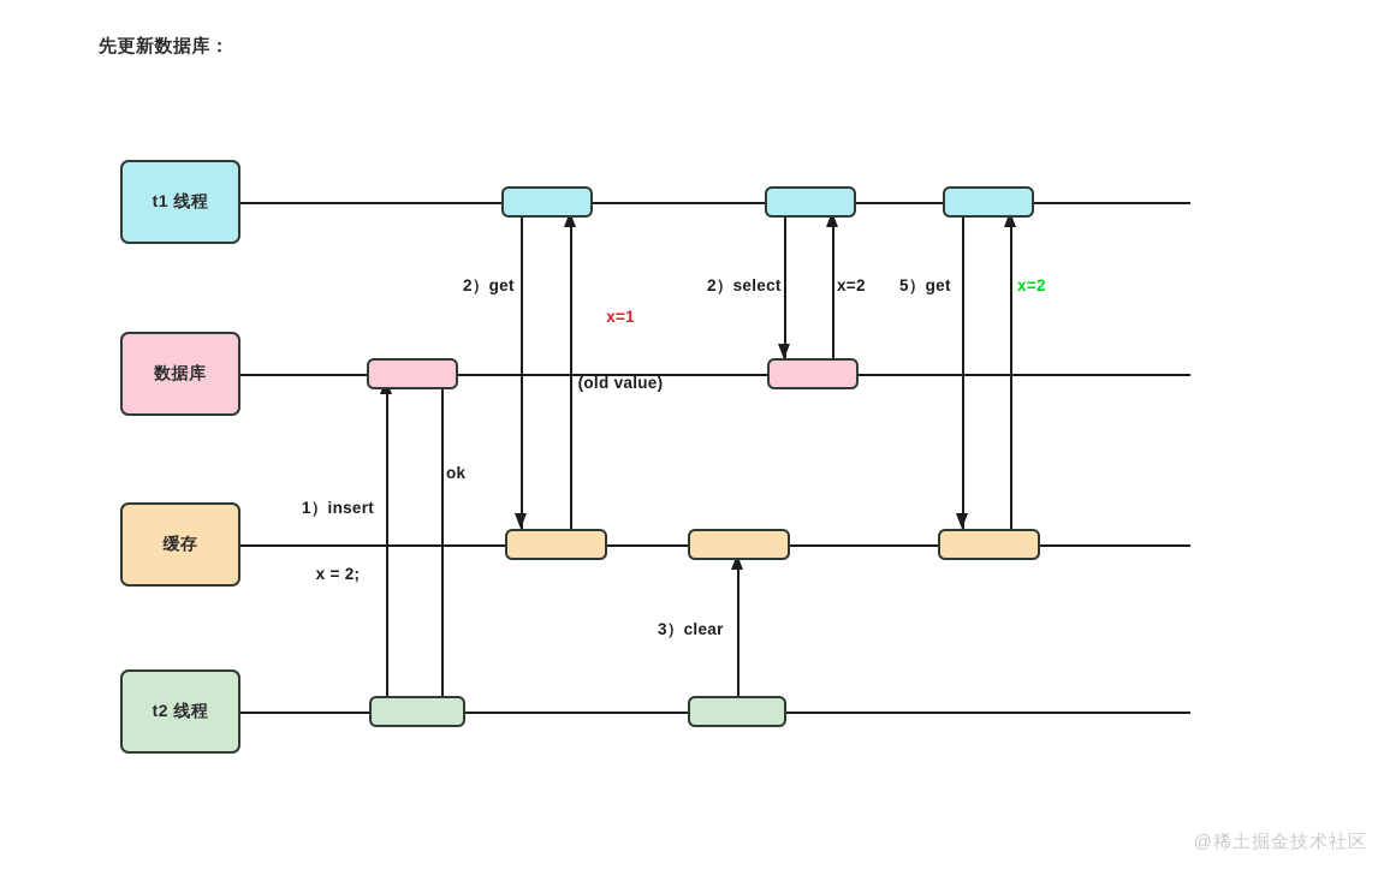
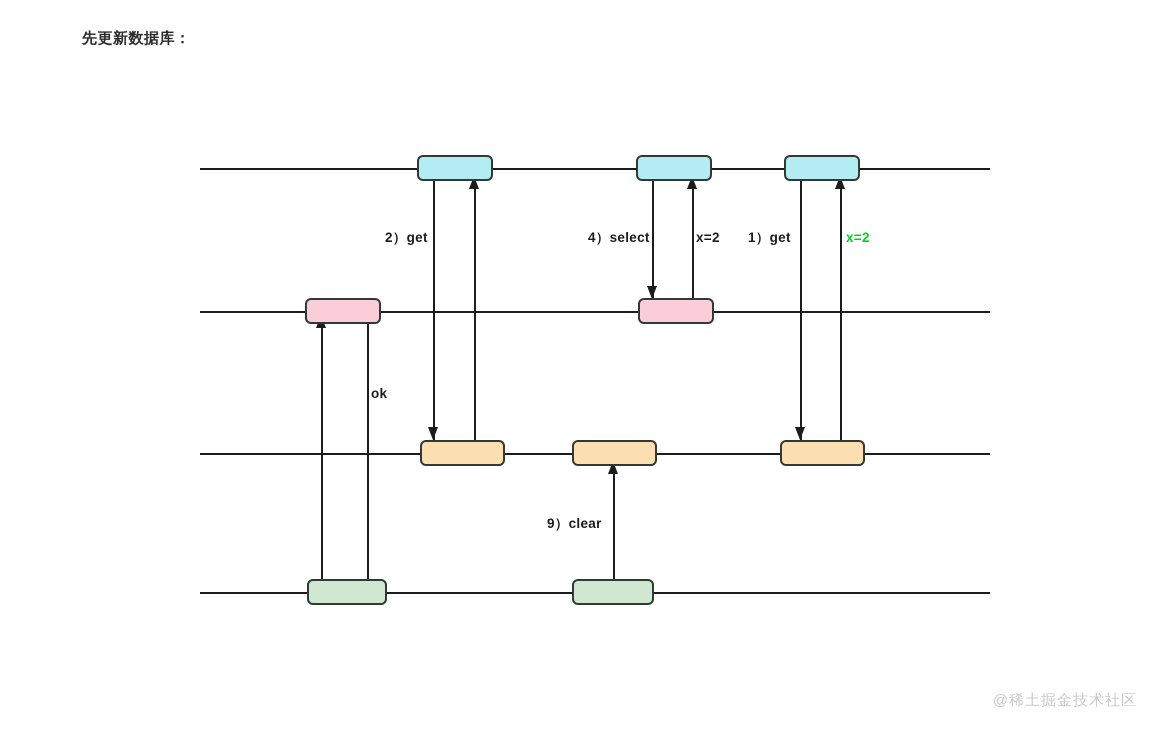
  先更新数据库：
- t1 线程
- 数据库
- 缓存
- t2 线程
- 1）insert
- x = 2;
  ok
  2）get
- x=1
- (old value)
- 3）clear
+ 9）clear
- 2）select
+ 4）select
  x=2
- 5）get
+ 1）get
  x=2
  @稀土掘金技术社区
